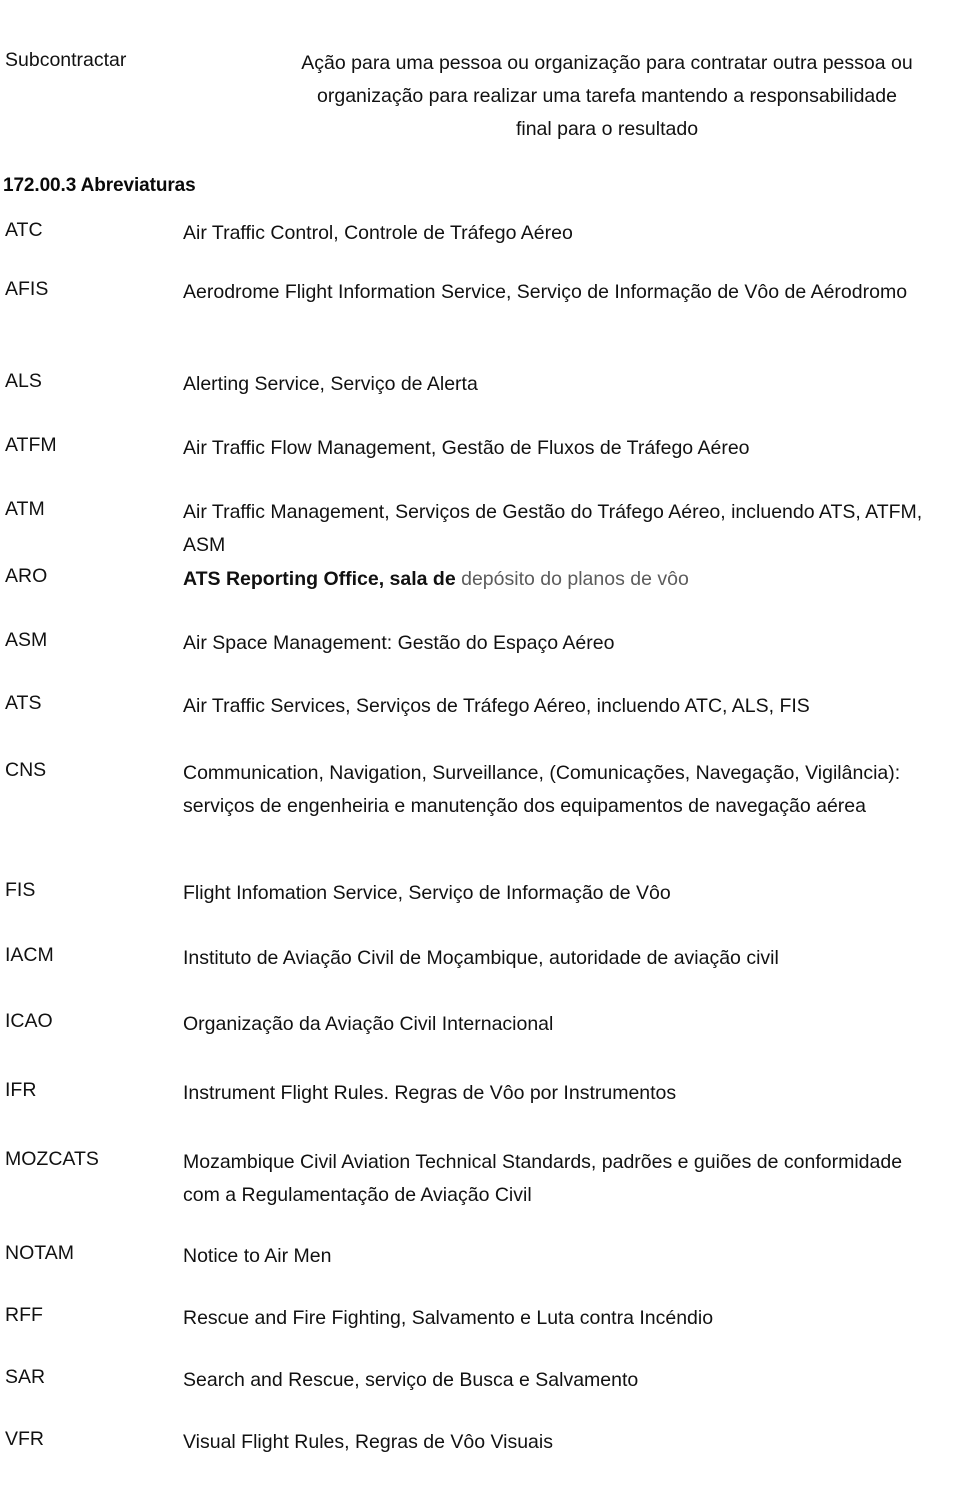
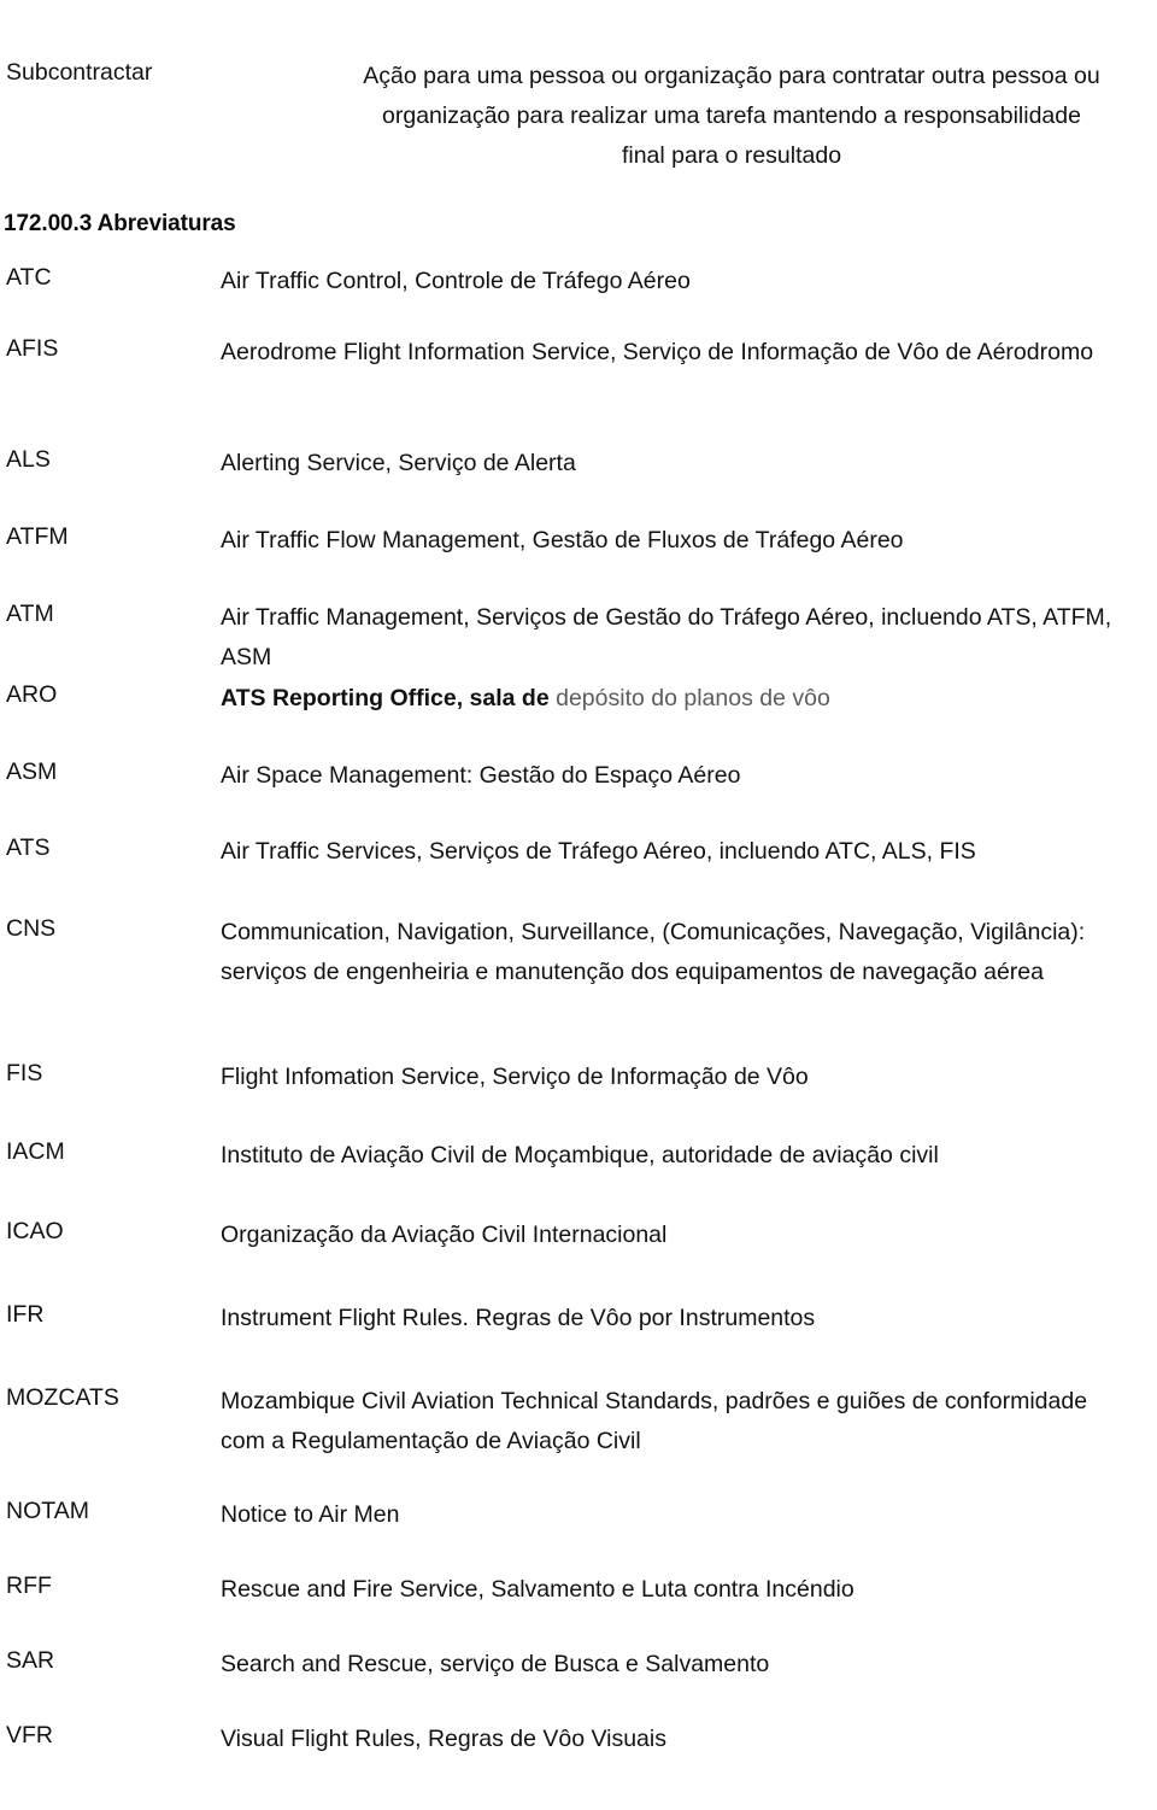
  Subcontractar
  Ação para uma pessoa ou organização para contratar outra pessoa ou organização para realizar uma tarefa mantendo a responsabilidade final para o resultado
  172.00.3 Abreviaturas
  ATC
  Air Traffic Control, Controle de Tráfego Aéreo
  AFIS
  Aerodrome Flight Information Service, Serviço de Informação de Vôo de Aérodromo
  ALS
  Alerting Service, Serviço de Alerta
  ATFM
  Air Traffic Flow Management, Gestão de Fluxos de Tráfego Aéreo
  ATM
  Air Traffic Management, Serviços de Gestão do Tráfego Aéreo, incluendo ATS, ATFM, ASM
  ARO
  ATS Reporting Office, sala de depósito do planos de vôo
  ASM
  Air Space Management: Gestão do Espaço Aéreo
  ATS
  Air Traffic Services, Serviços de Tráfego Aéreo, incluendo ATC, ALS, FIS
  CNS
  Communication, Navigation, Surveillance, (Comunicações, Navegação, Vigilância): serviços de engenheiria e manutenção dos equipamentos de navegação aérea
  FIS
  Flight Infomation Service, Serviço de Informação de Vôo
  IACM
  Instituto de Aviação Civil de Moçambique, autoridade de aviação civil
  ICAO
  Organização da Aviação Civil Internacional
  IFR
  Instrument Flight Rules. Regras de Vôo por Instrumentos
  MOZCATS
  Mozambique Civil Aviation Technical Standards, padrões e guiões de conformidade com a Regulamentação de Aviação Civil
  NOTAM
  Notice to Air Men
  RFF
- Rescue and Fire Fighting, Salvamento e Luta contra Incéndio
+ Rescue and Fire Service, Salvamento e Luta contra Incéndio
  SAR
  Search and Rescue, serviço de Busca e Salvamento
  VFR
  Visual Flight Rules, Regras de Vôo Visuais
